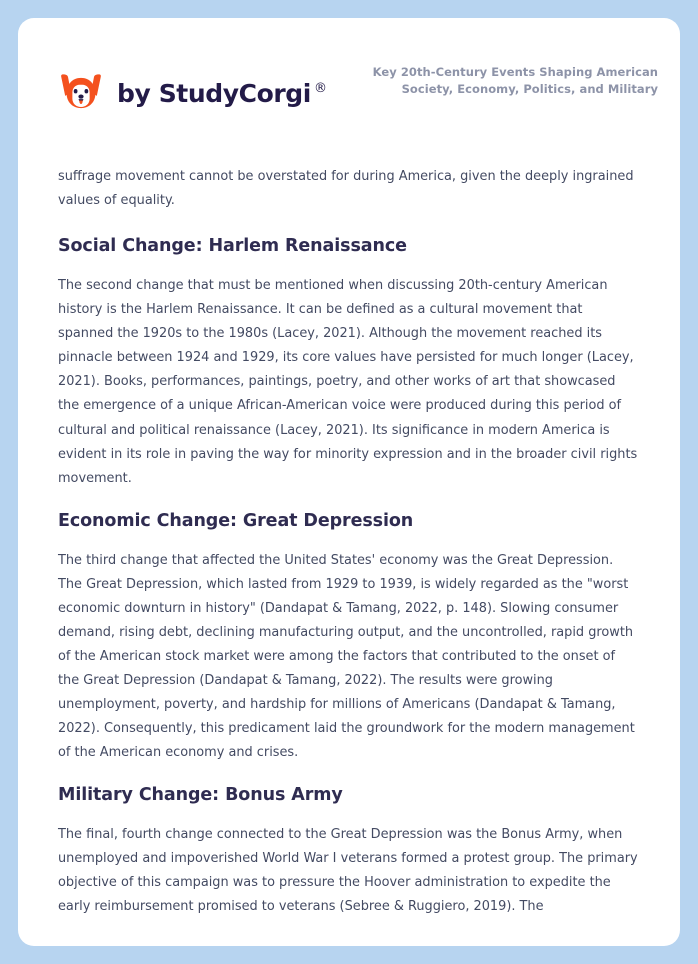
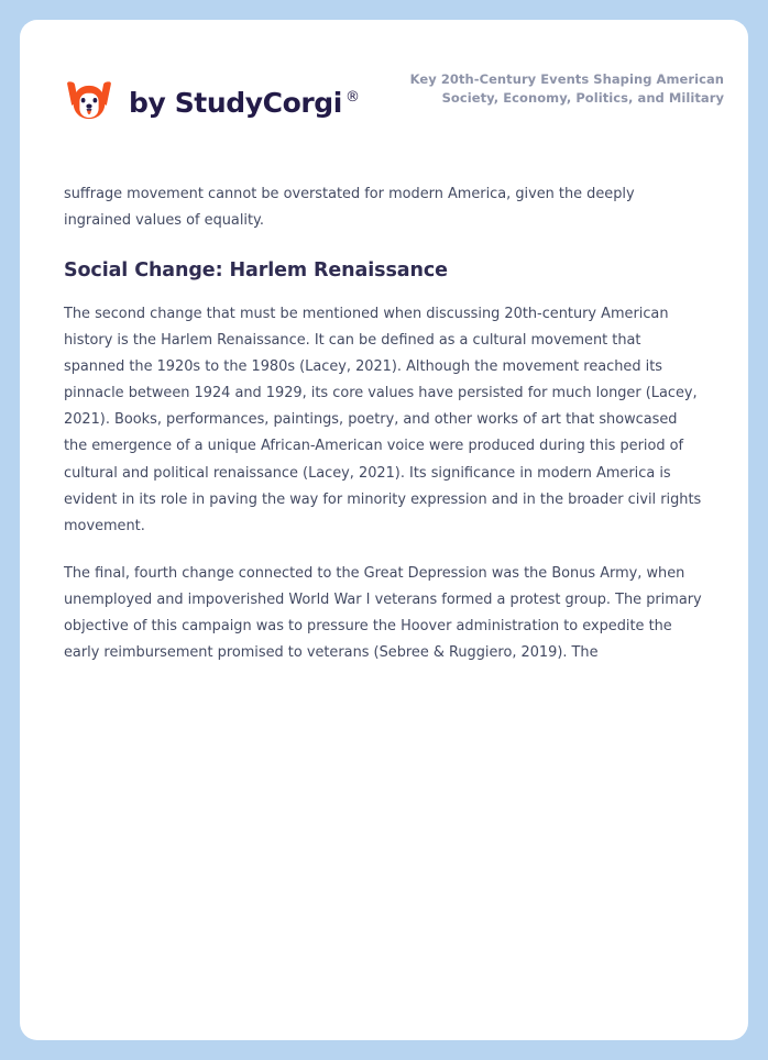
  by StudyCorgi
  ®
  Key 20th-Century Events Shaping American Society, Economy, Politics, and Military
- suffrage movement cannot be overstated for during America, given the deeply ingrained values of equality.
+ suffrage movement cannot be overstated for modern America, given the deeply ingrained values of equality.
  Social Change: Harlem Renaissance
  The second change that must be mentioned when discussing 20th-century American history is the Harlem Renaissance. It can be defined as a cultural movement that spanned the 1920s to the 1980s (Lacey, 2021). Although the movement reached its pinnacle between 1924 and 1929, its core values have persisted for much longer (Lacey, 2021). Books, performances, paintings, poetry, and other works of art that showcased the emergence of a unique African-American voice were produced during this period of cultural and political renaissance (Lacey, 2021). Its significance in modern America is evident in its role in paving the way for minority expression and in the broader civil rights movement.
- Economic Change: Great Depression
- The third change that affected the United States' economy was the Great Depression. The Great Depression, which lasted from 1929 to 1939, is widely regarded as the "worst economic downturn in history" (Dandapat & Tamang, 2022, p. 148). Slowing consumer demand, rising debt, declining manufacturing output, and the uncontrolled, rapid growth of the American stock market were among the factors that contributed to the onset of the Great Depression (Dandapat & Tamang, 2022). The results were growing unemployment, poverty, and hardship for millions of Americans (Dandapat & Tamang, 2022). Consequently, this predicament laid the groundwork for the modern management of the American economy and crises.
- Military Change: Bonus Army
  The final, fourth change connected to the Great Depression was the Bonus Army, when unemployed and impoverished World War I veterans formed a protest group. The primary objective of this campaign was to pressure the Hoover administration to expedite the early reimbursement promised to veterans (Sebree & Ruggiero, 2019). The
